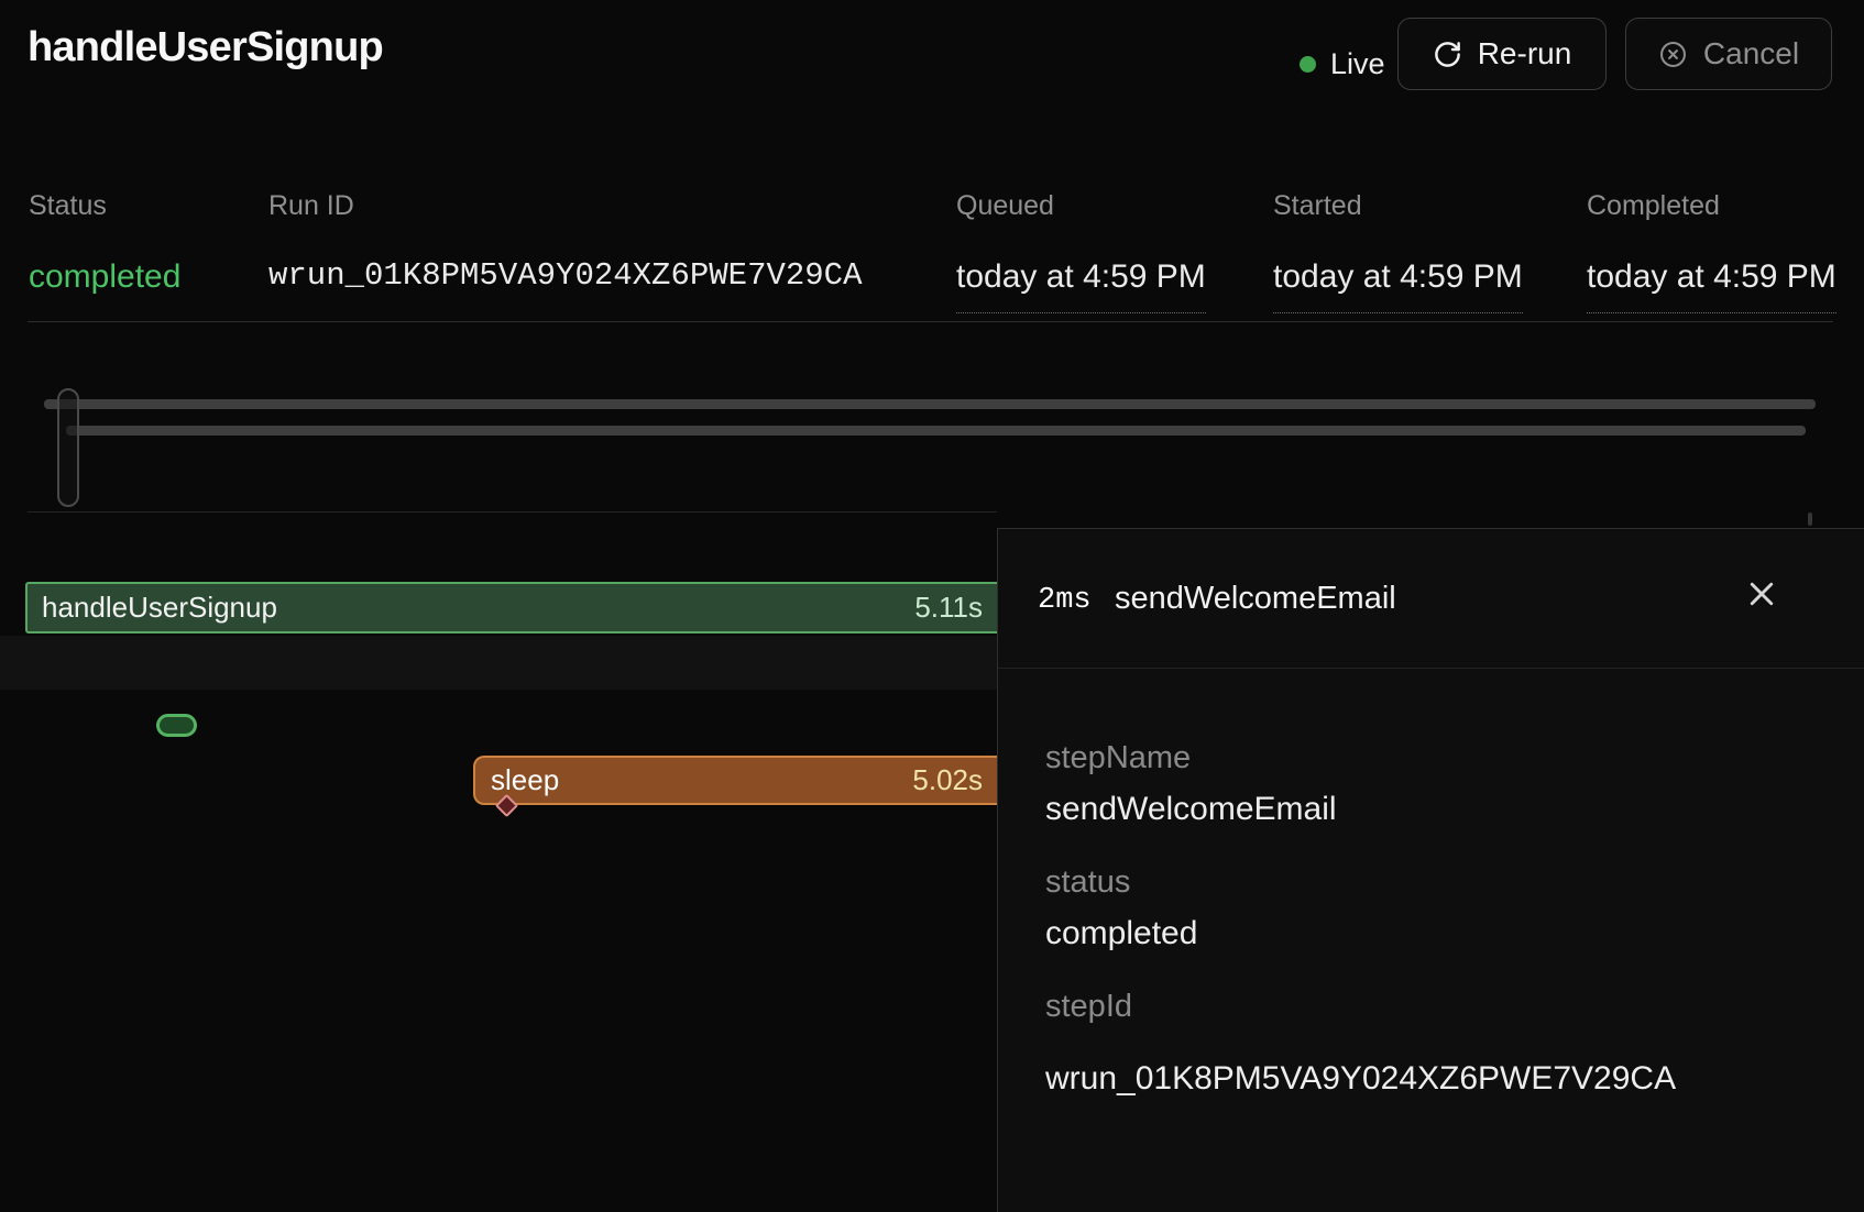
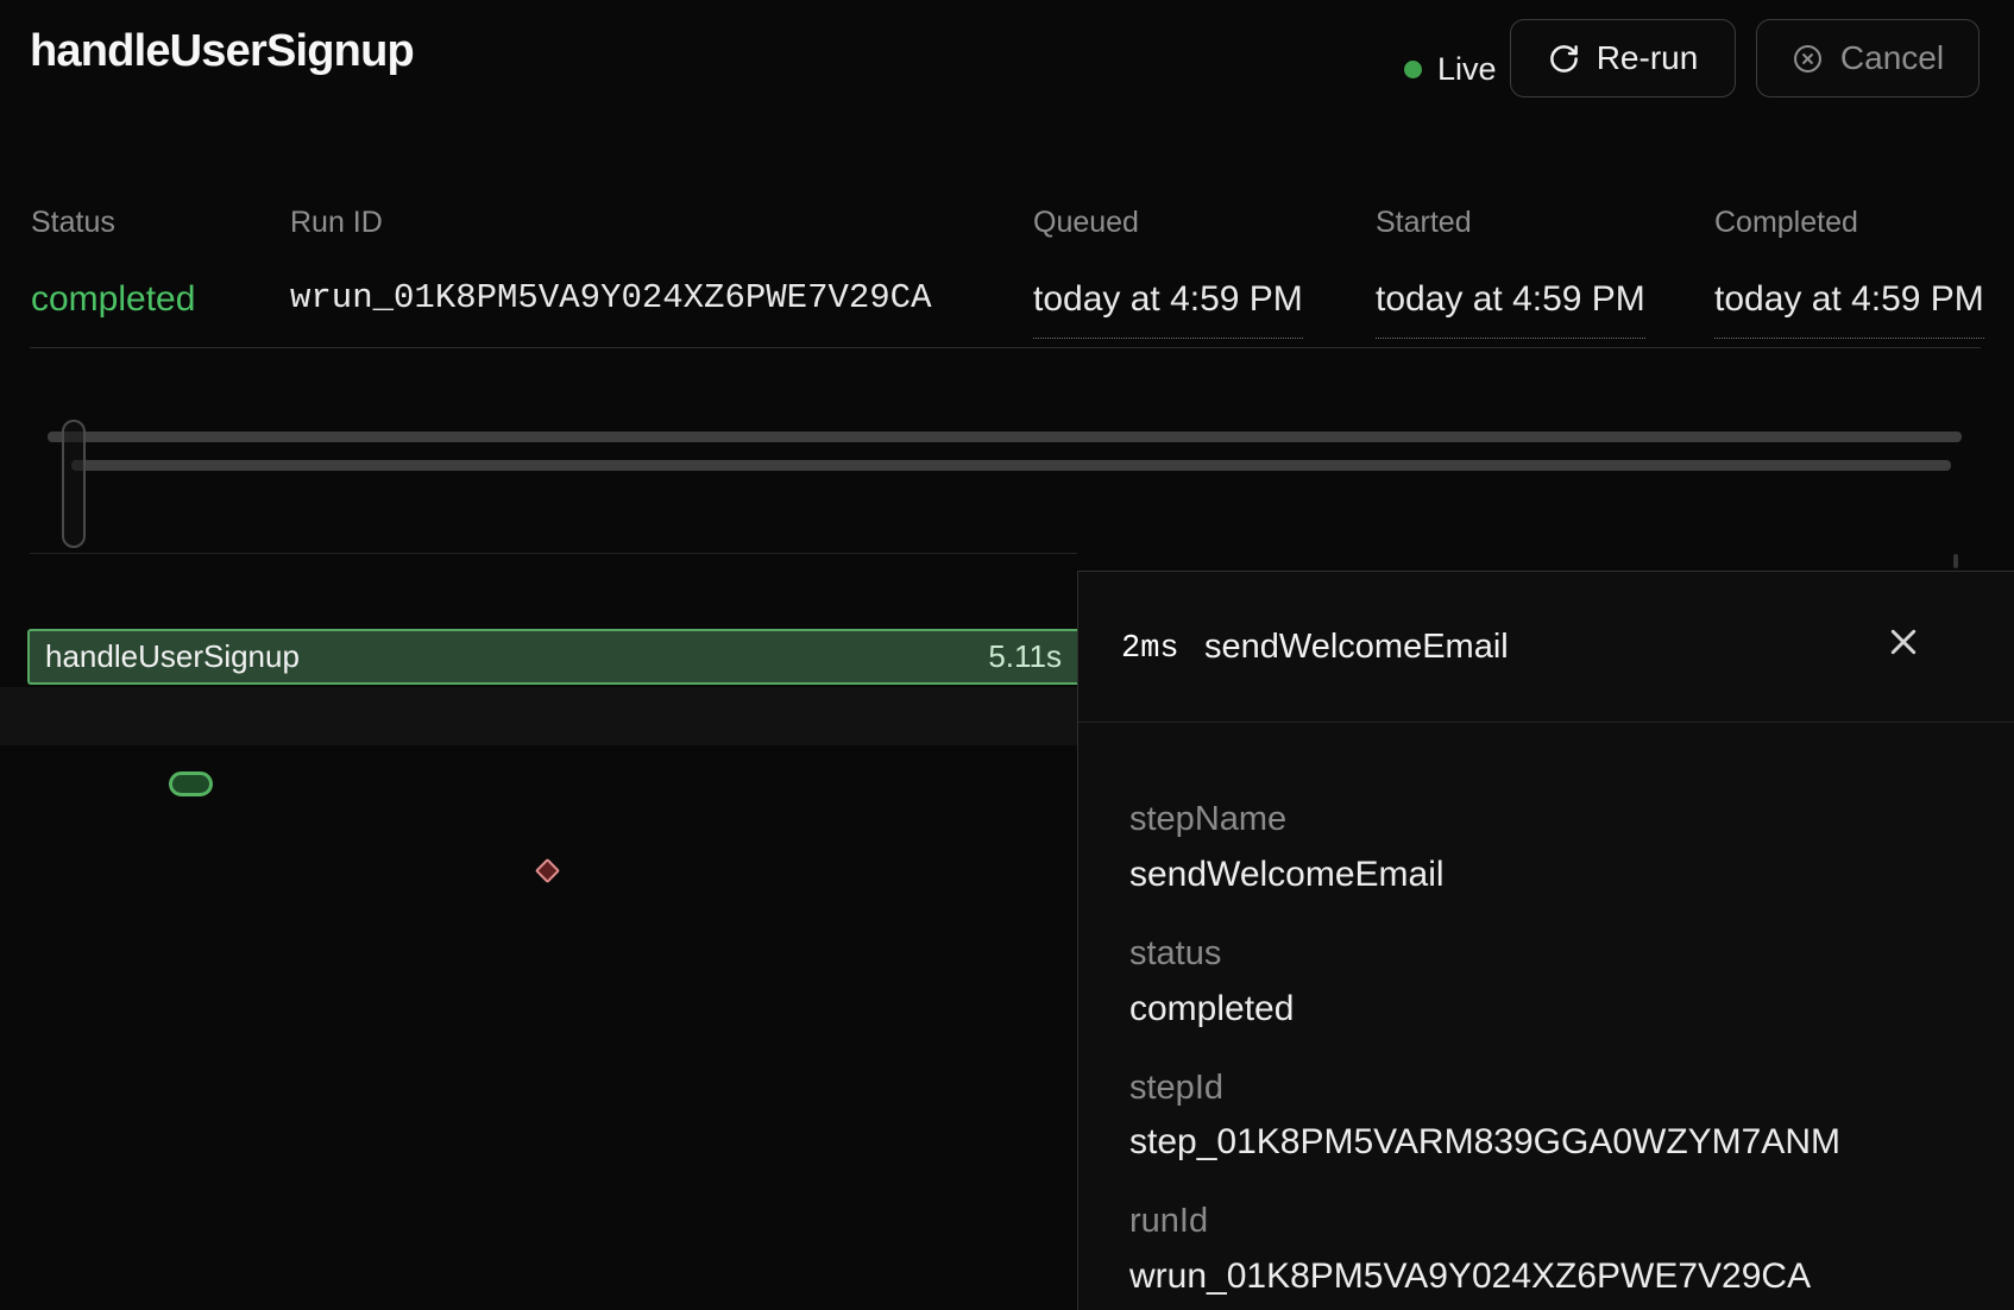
  handleUserSignup
  Live
  Re-run
  Cancel
  Status
  completed
  Run ID
  wrun_01K8PM5VA9Y024XZ6PWE7V29CA
  Queued
  today at 4:59 PM
  Started
  today at 4:59 PM
  Completed
  today at 4:59 PM
  handleUserSignup
  5.11s
- sleep
- 5.02s
  2ms
  sendWelcomeEmail
  stepName
  sendWelcomeEmail
  status
  completed
  stepId
+ step_01K8PM5VARM839GGA0WZYM7ANM
+ runId
  wrun_01K8PM5VA9Y024XZ6PWE7V29CA
